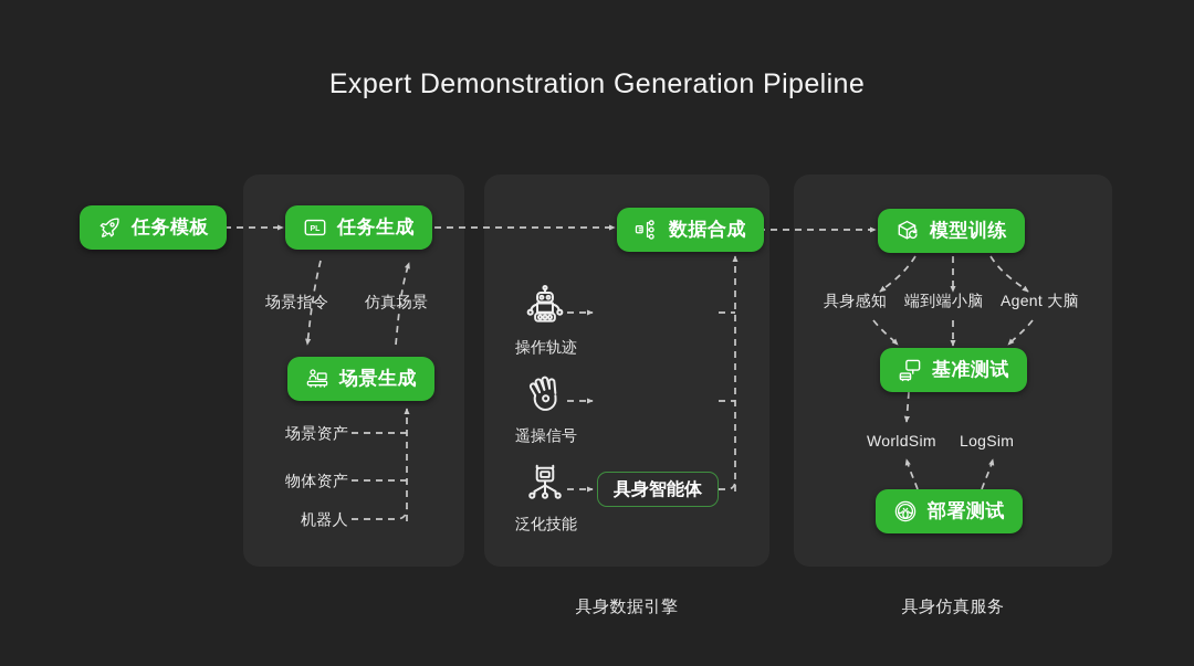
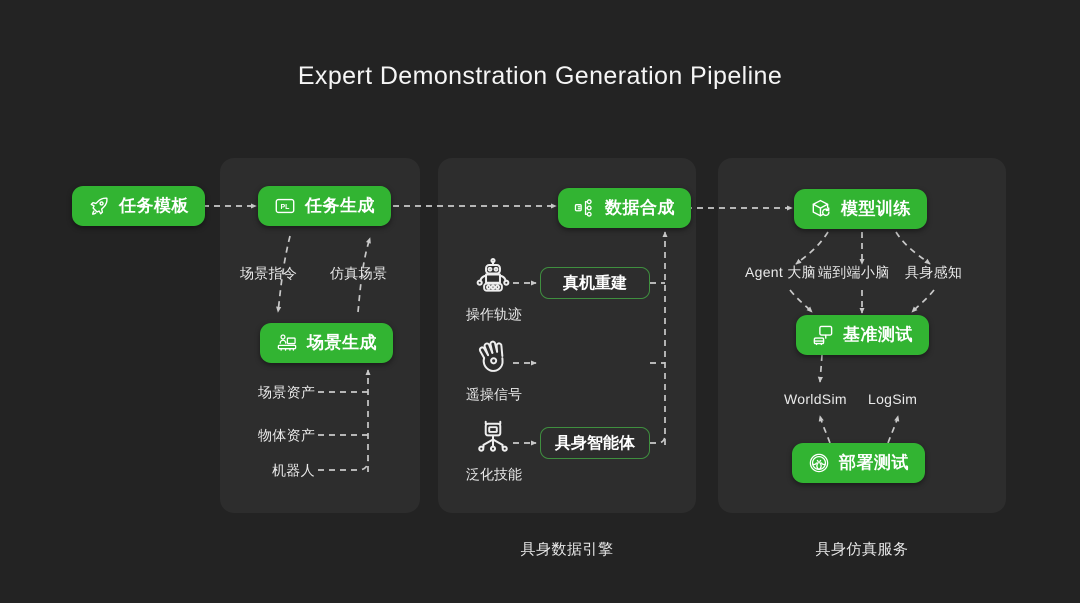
  Expert Demonstration Generation Pipeline
  任务模板
  任务生成
  场景指令
  仿真场景
  场景生成
  场景资产
  物体资产
  机器人
  数据合成
  操作轨迹
+ 真机重建
  遥操信号
  泛化技能
  具身智能体
  模型训练
- 具身感知
+ Agent 大脑
  端到端小脑
- Agent 大脑
+ 具身感知
  基准测试
  WorldSim
  LogSim
  部署测试
  具身数据引擎
  具身仿真服务
